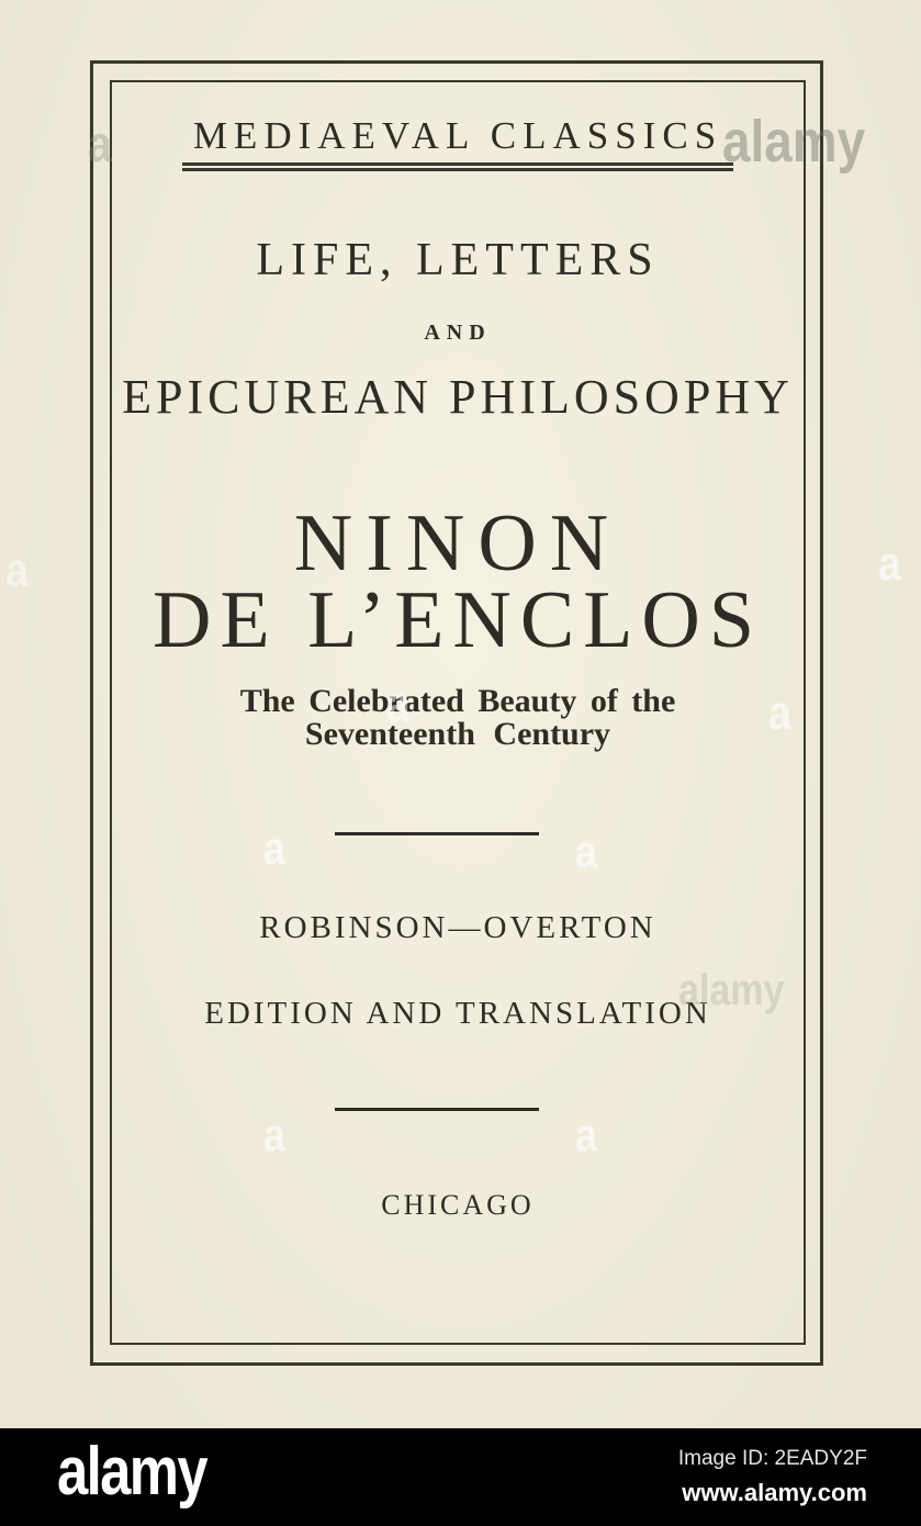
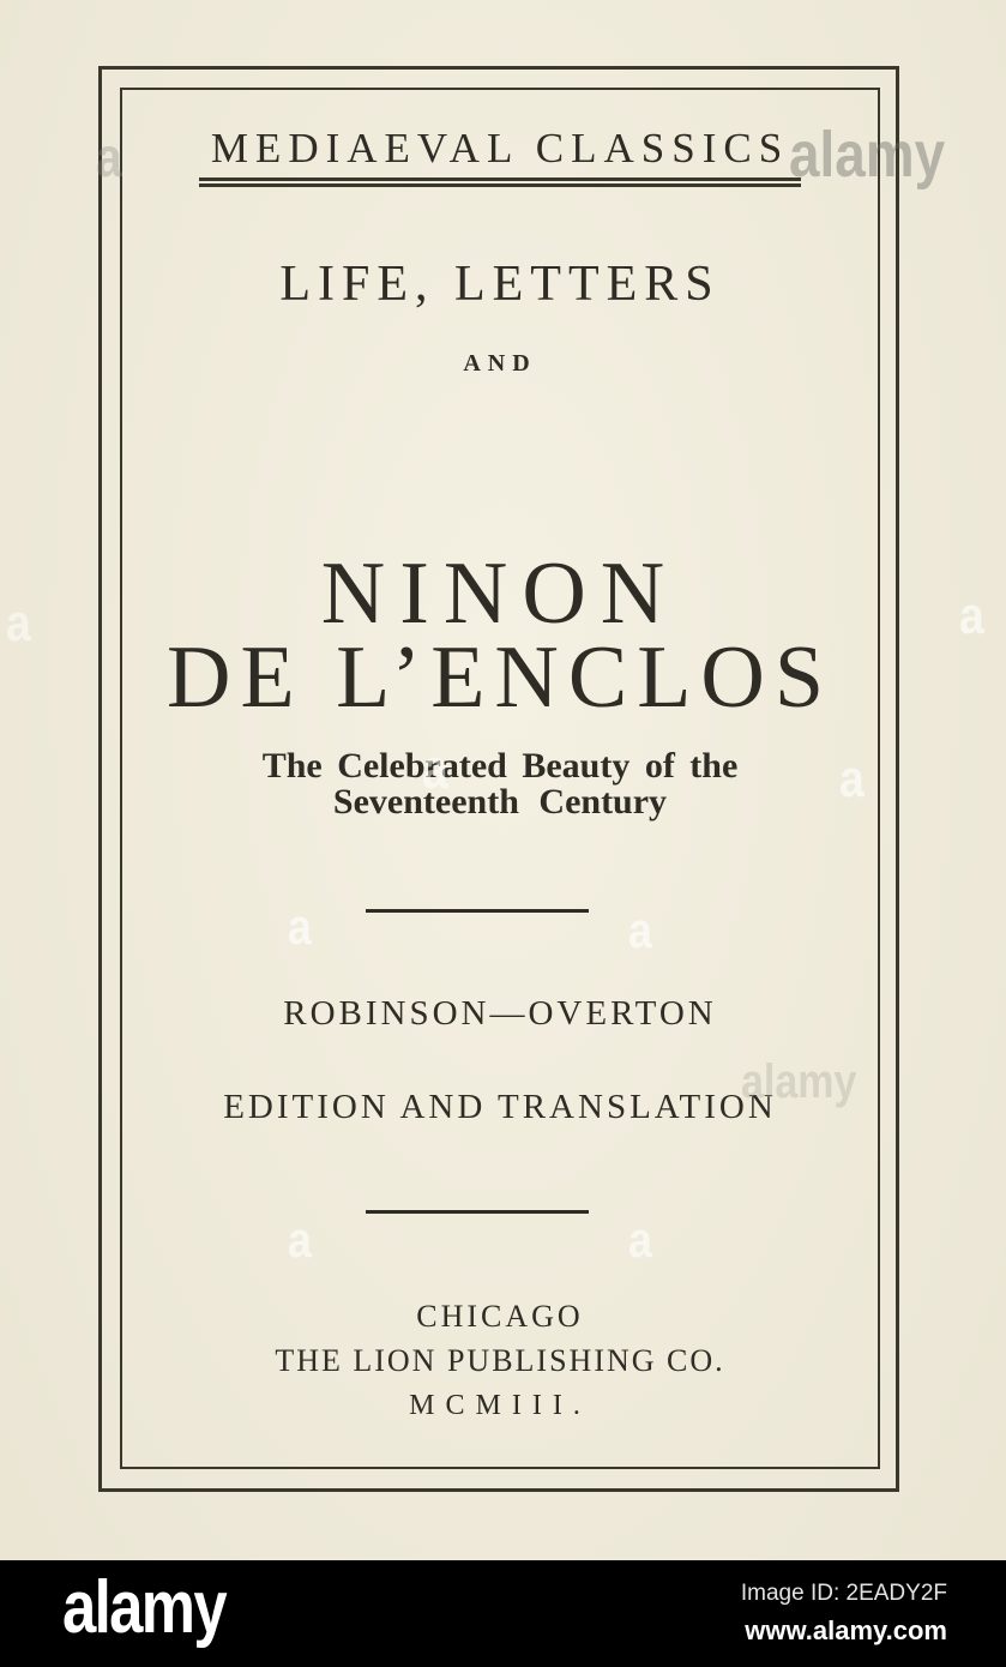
  MEDIAEVAL CLASSICS
  LIFE, LETTERS
  AND
- EPICUREAN PHILOSOPHY
  NINON
  DE L’ENCLOS
  The Celebrated Beauty of the
  Seventeenth Century
  ROBINSON—OVERTON
  EDITION AND TRANSLATION
  CHICAGO
+ THE LION PUBLISHING CO.
+ MCMIII.
  alamy
  a
  a
  a
  alamy
  alamy
  Image ID: 2EADY2F
  www.alamy.com
